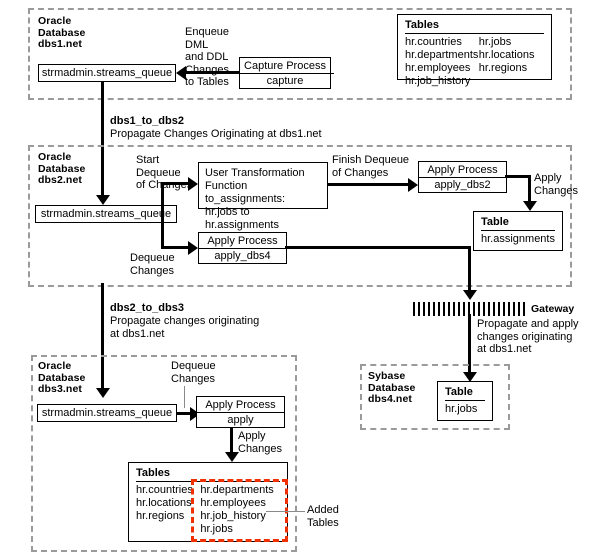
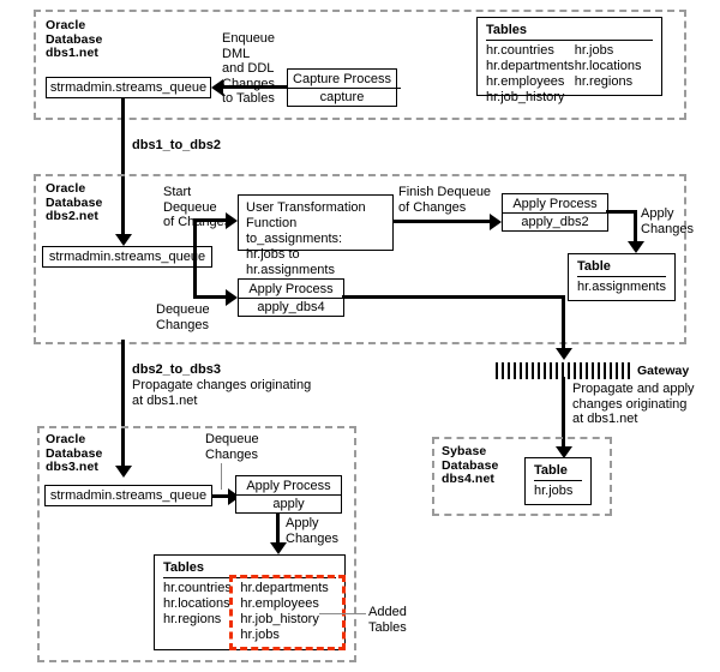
  Oracle
  Database
  dbs1.net
  strmadmin.streams_queue
  Capture Process
  capture
  Enqueue DML
  and DDL
  Changes
  to Tables
  Tables
  hr.countries
  hr.departments
  hr.employees
  hr.job_history
  hr.jobs
  hr.locations
  hr.regions
  dbs1_to_dbs2
- Propagate Changes Originating at dbs1.net
  Oracle
  Database
  dbs2.net
  strmadmin.streams_quee
  Start Dequeue
  of Changes
  User Transformation
  Function to_assignments:
  hr.jobs to hr.assignments
  Finish Dequeue
  of Changes
  Apply Process
  apply_dbs2
  Apply
  Changes
  Table
  hr.assignments
  Dequeue
  Changes
  Apply Process
  apply_dbs4
  Gateway
  Propagate and apply
  changes originating
  at dbs1.net
  dbs2_to_dbs3
  Propagate changes originating
  at dbs1.net
  Oracle
  Database
  dbs3.net
  strmadmin.streams_queue
  Dequeue
  Changes
  Apply Process
  apply
  Apply
  Changes
  Tables
  hr.countries
  hr.locations
  hr.regions
  hr.departments
  hr.employees
  hr.job_history
  hr.jobs
  Added
  Tables
  Sybase
  Database
  dbs4.net
  Table
  hr.jobs
